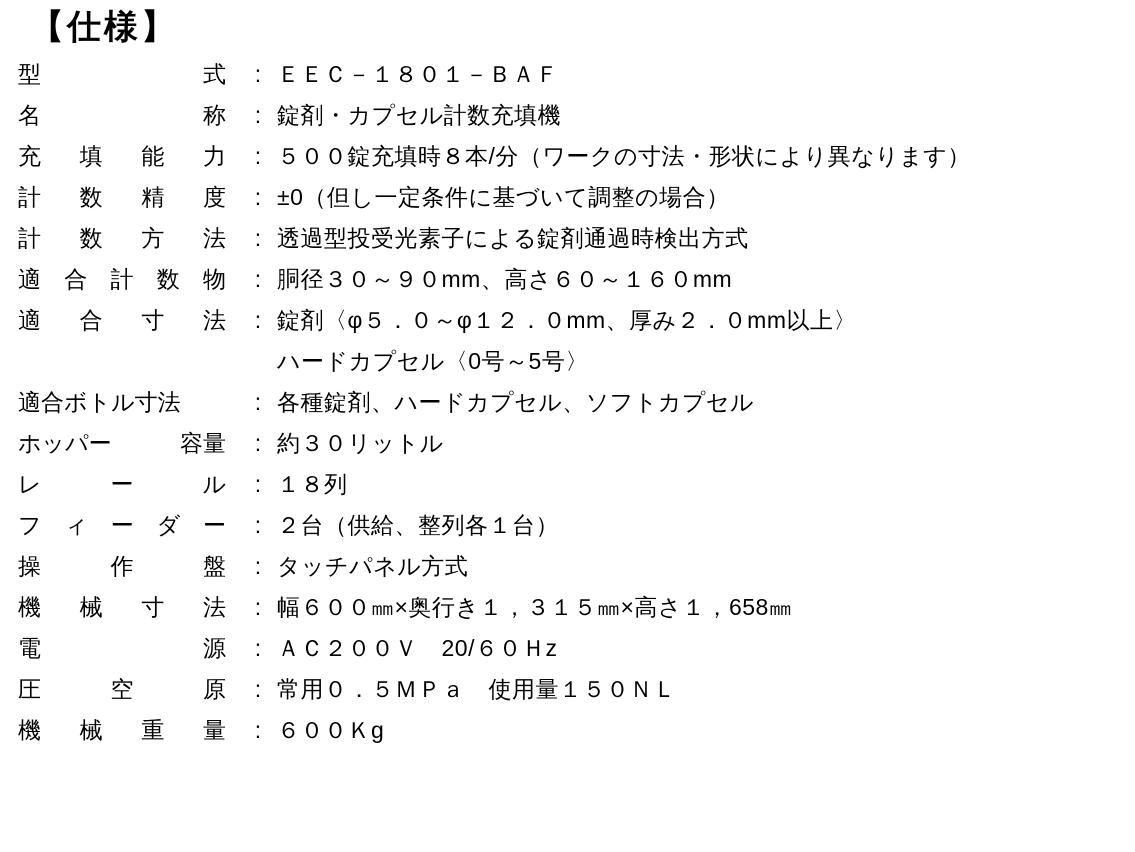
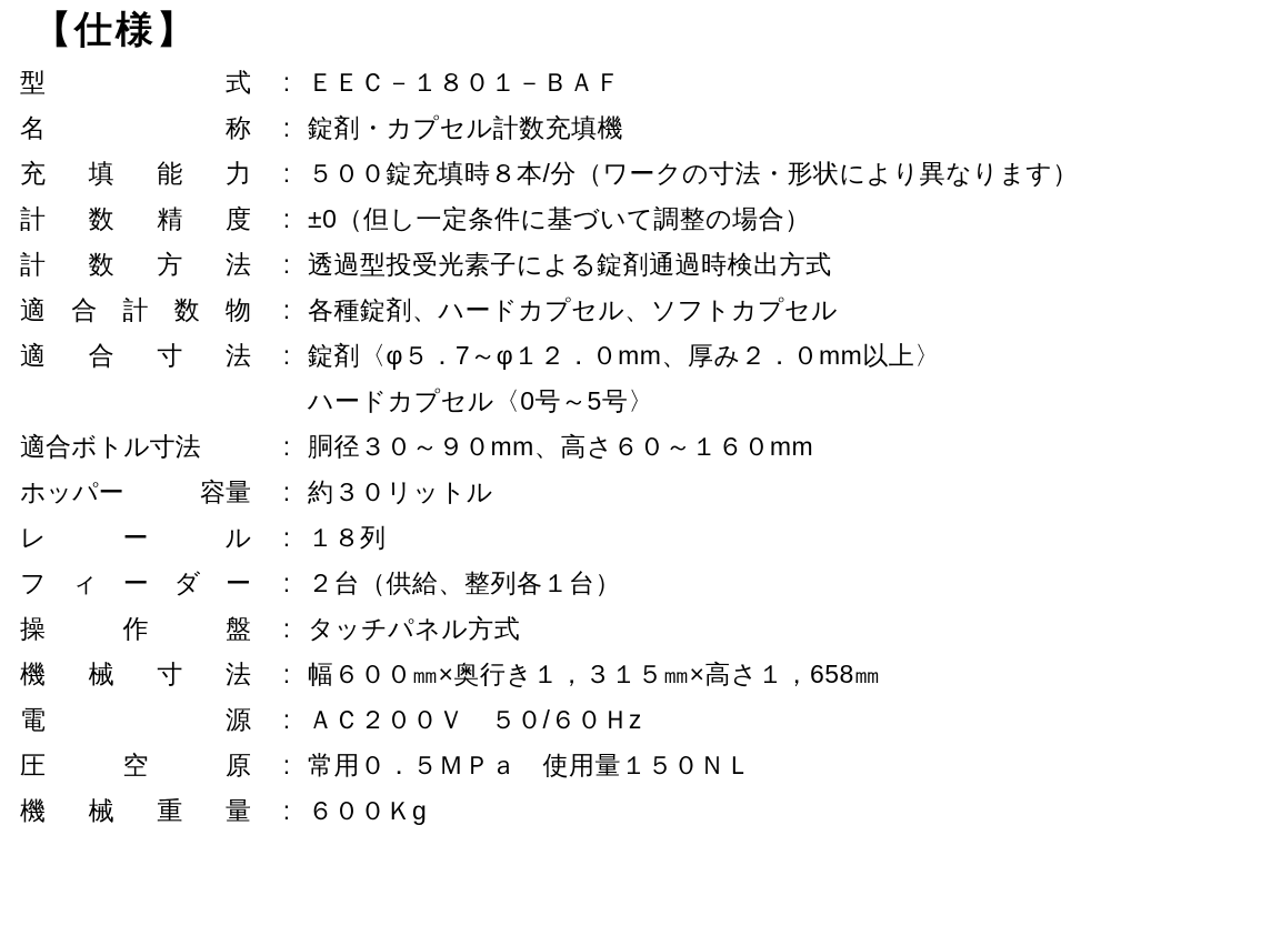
  【仕様】
  型 式	:	ＥＥＣ－１８０１－ＢＡＦ
  名 称	:	錠剤・カプセル計数充填機
  充 填 能 力	:	５００錠充填時８本/分（ワークの寸法・形状により異なります）
  計 数 精 度	:	±0（但し一定条件に基づいて調整の場合）
  計 数 方 法	:	透過型投受光素子による錠剤通過時検出方式
- 適 合 計 数 物	:	胴径３０～９０mm、高さ６０～１６０mm
+ 適 合 計 数 物	:	各種錠剤、ハードカプセル、ソフトカプセル
- 適 合 寸 法	:	錠剤〈φ５．０～φ１２．０mm、厚み２．０mm以上〉
+ 適 合 寸 法	:	錠剤〈φ５．7～φ１２．０mm、厚み２．０mm以上〉
  		ハードカプセル〈0号～5号〉
- 適合ボトル寸法	:	各種錠剤、ハードカプセル、ソフトカプセル
+ 適合ボトル寸法	:	胴径３０～９０mm、高さ６０～１６０mm
  ホッパー 容量	:	約３０リットル
  レ ー ル	:	１８列
  フ ィ ー ダ ー	:	２台（供給、整列各１台）
  操 作 盤	:	タッチパネル方式
  機 械 寸 法	:	幅６００㎜×奥行き１，３１５㎜×高さ１，658㎜
- 電 源	:	ＡＣ２００Ｖ 20/６０Ｈz
+ 電 源	:	ＡＣ２００Ｖ ５０/６０Ｈz
  圧 空 原	:	常用０．５ＭＰａ 使用量１５０ＮＬ
  機 械 重 量	:	６００Ｋg
